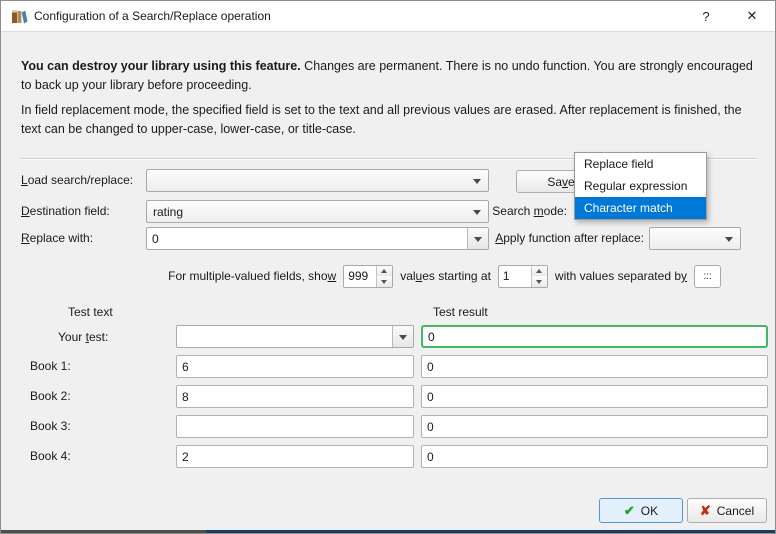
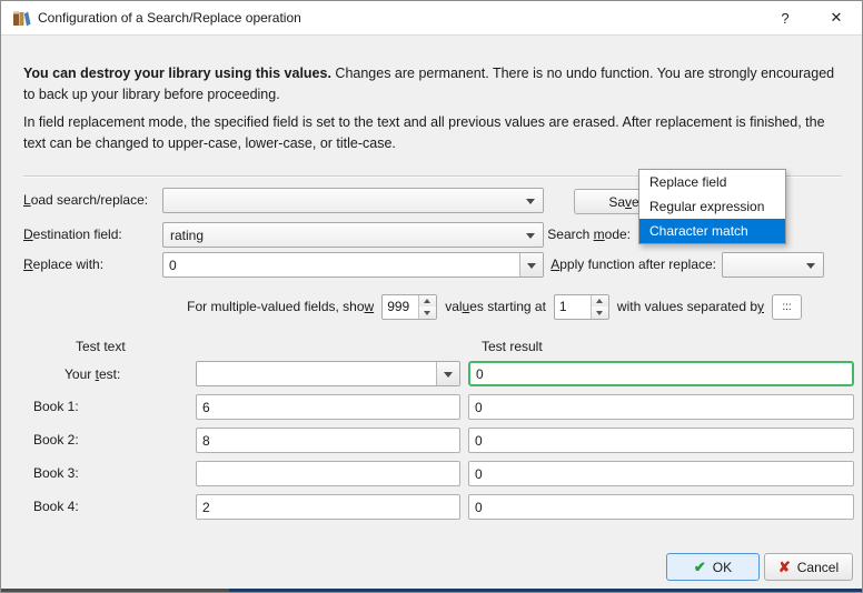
  Configuration of a Search/Replace operation
  ?
  ✕
- You can destroy your library using this feature. Changes are permanent. There is no undo function. You are strongly encouraged to back up your library before proceeding.
+ You can destroy your library using this values. Changes are permanent. There is no undo function. You are strongly encouraged to back up your library before proceeding.
  In field replacement mode, the specified field is set to the text and all previous values are erased. After replacement is finished, the text can be changed to upper-case, lower-case, or title-case.
  Load search/replace:
  Save
  Destination field:
  rating
  Search mode:
  Replace with:
  0
  Apply function after replace:
  For multiple-valued fields, show
  999
  values starting at
  1
  with values separated by
  :::
  Replace field
  Regular expression
  Character match
  Test text
  Test result
  Your test:
  0
  Book 1:
  6
  0
  Book 2:
  8
  0
  Book 3:
  0
  Book 4:
  2
  0
  ✔
  OK
  ✘
  Cancel
